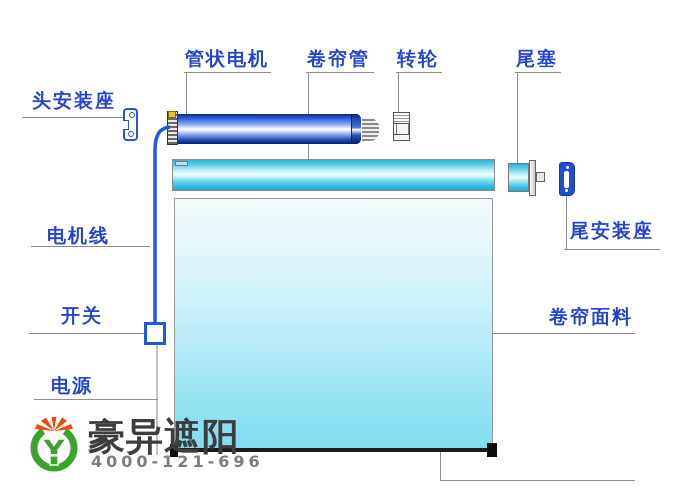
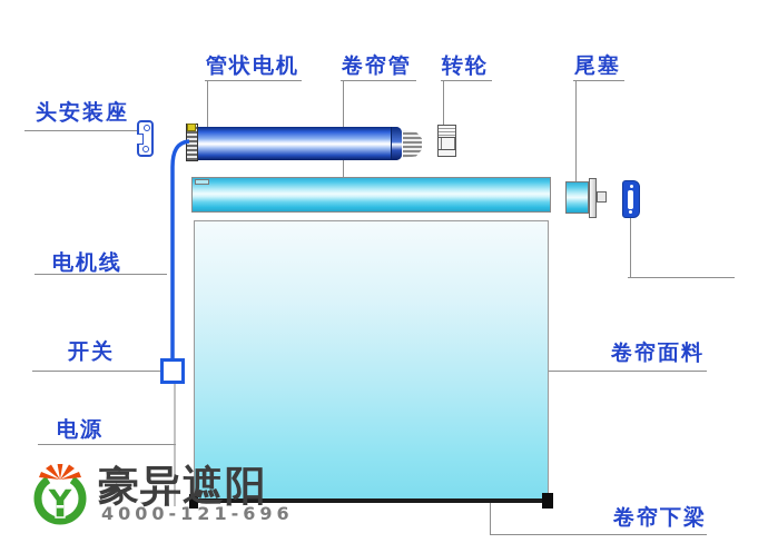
  管状电机
  卷帘管
  转轮
  尾塞
  头安装座
  电机线
  开关
  电源
- 尾安装座
  卷帘面料
+ 卷帘下梁
  豪异遮阳
  4000-121-696
